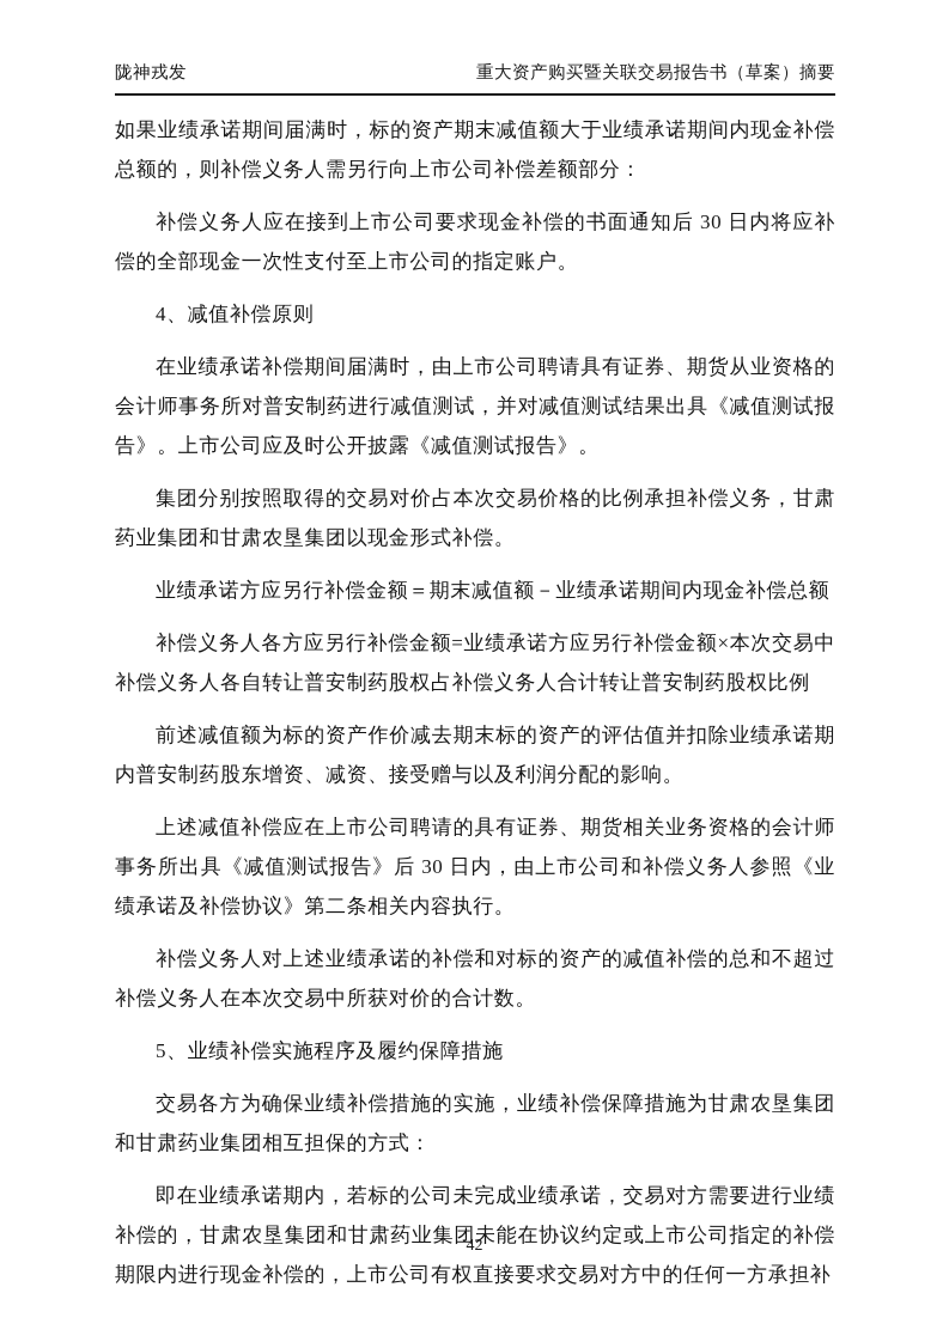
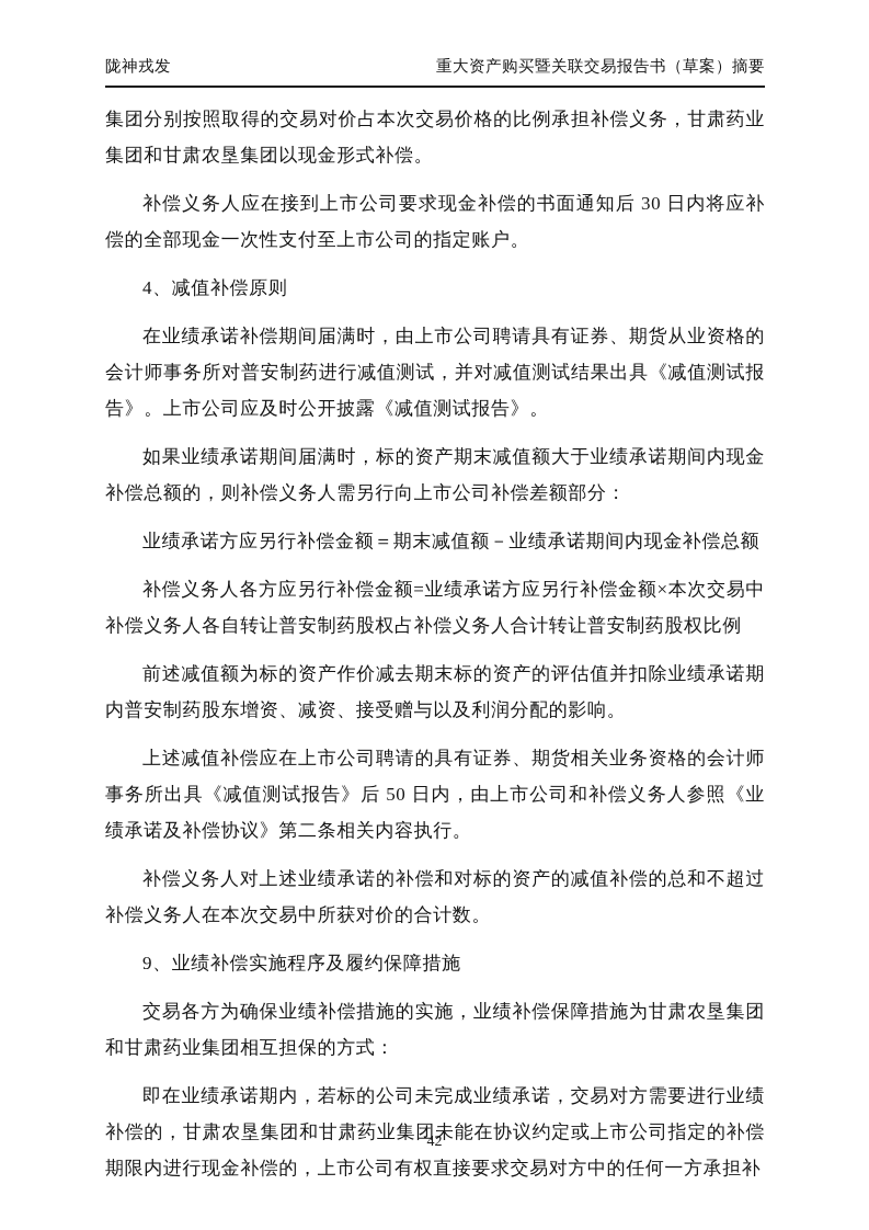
  陇神戎发
  重大资产购买暨关联交易报告书（草案）摘要
- 如果业绩承诺期间届满时，标的资产期末减值额大于业绩承诺期间内现金补偿总额的，则补偿义务人需另行向上市公司补偿差额部分：
+ 集团分别按照取得的交易对价占本次交易价格的比例承担补偿义务，甘肃药业集团和甘肃农垦集团以现金形式补偿。
  补偿义务人应在接到上市公司要求现金补偿的书面通知后 30 日内将应补偿的全部现金一次性支付至上市公司的指定账户。
  4、减值补偿原则
  在业绩承诺补偿期间届满时，由上市公司聘请具有证券、期货从业资格的会计师事务所对普安制药进行减值测试，并对减值测试结果出具《减值测试报告》。上市公司应及时公开披露《减值测试报告》。
- 集团分别按照取得的交易对价占本次交易价格的比例承担补偿义务，甘肃药业集团和甘肃农垦集团以现金形式补偿。
+ 如果业绩承诺期间届满时，标的资产期末减值额大于业绩承诺期间内现金补偿总额的，则补偿义务人需另行向上市公司补偿差额部分：
  业绩承诺方应另行补偿金额＝期末减值额－业绩承诺期间内现金补偿总额
  补偿义务人各方应另行补偿金额=业绩承诺方应另行补偿金额×本次交易中补偿义务人各自转让普安制药股权占补偿义务人合计转让普安制药股权比例
  前述减值额为标的资产作价减去期末标的资产的评估值并扣除业绩承诺期内普安制药股东增资、减资、接受赠与以及利润分配的影响。
- 上述减值补偿应在上市公司聘请的具有证券、期货相关业务资格的会计师事务所出具《减值测试报告》后 30 日内，由上市公司和补偿义务人参照《业绩承诺及补偿协议》第二条相关内容执行。
+ 上述减值补偿应在上市公司聘请的具有证券、期货相关业务资格的会计师事务所出具《减值测试报告》后 50 日内，由上市公司和补偿义务人参照《业绩承诺及补偿协议》第二条相关内容执行。
  补偿义务人对上述业绩承诺的补偿和对标的资产的减值补偿的总和不超过补偿义务人在本次交易中所获对价的合计数。
- 5、业绩补偿实施程序及履约保障措施
+ 9、业绩补偿实施程序及履约保障措施
  交易各方为确保业绩补偿措施的实施，业绩补偿保障措施为甘肃农垦集团和甘肃药业集团相互担保的方式：
  即在业绩承诺期内，若标的公司未完成业绩承诺，交易对方需要进行业绩补偿的，甘肃农垦集团和甘肃药业集团未能在协议约定或上市公司指定的补偿期限内进行现金补偿的，上市公司有权直接要求交易对方中的任何一方承担补
  42
